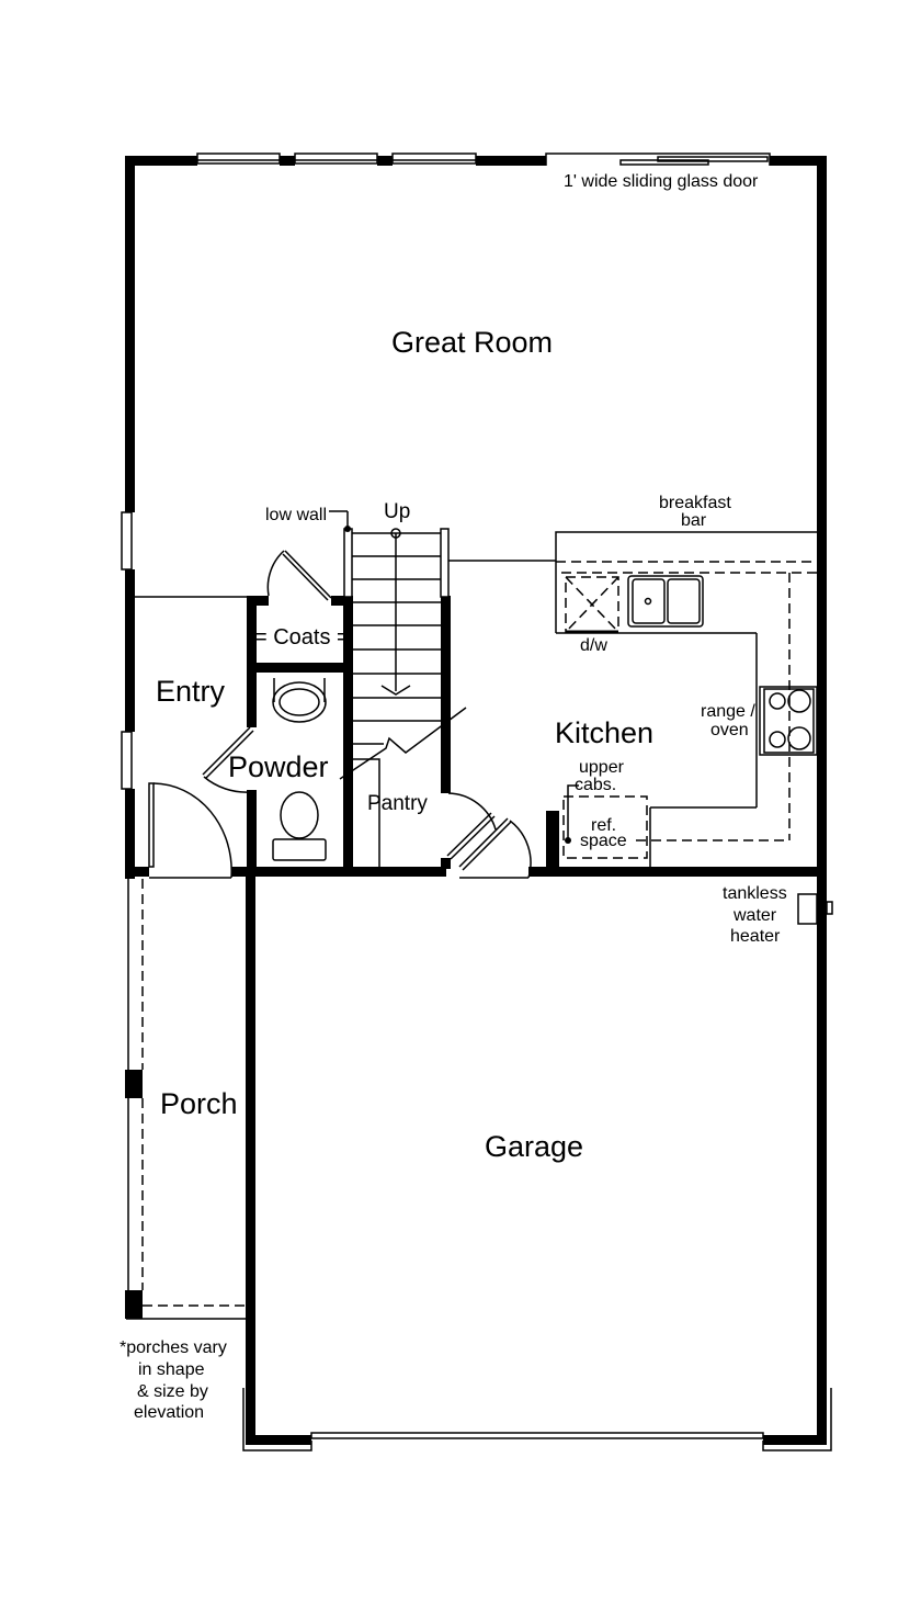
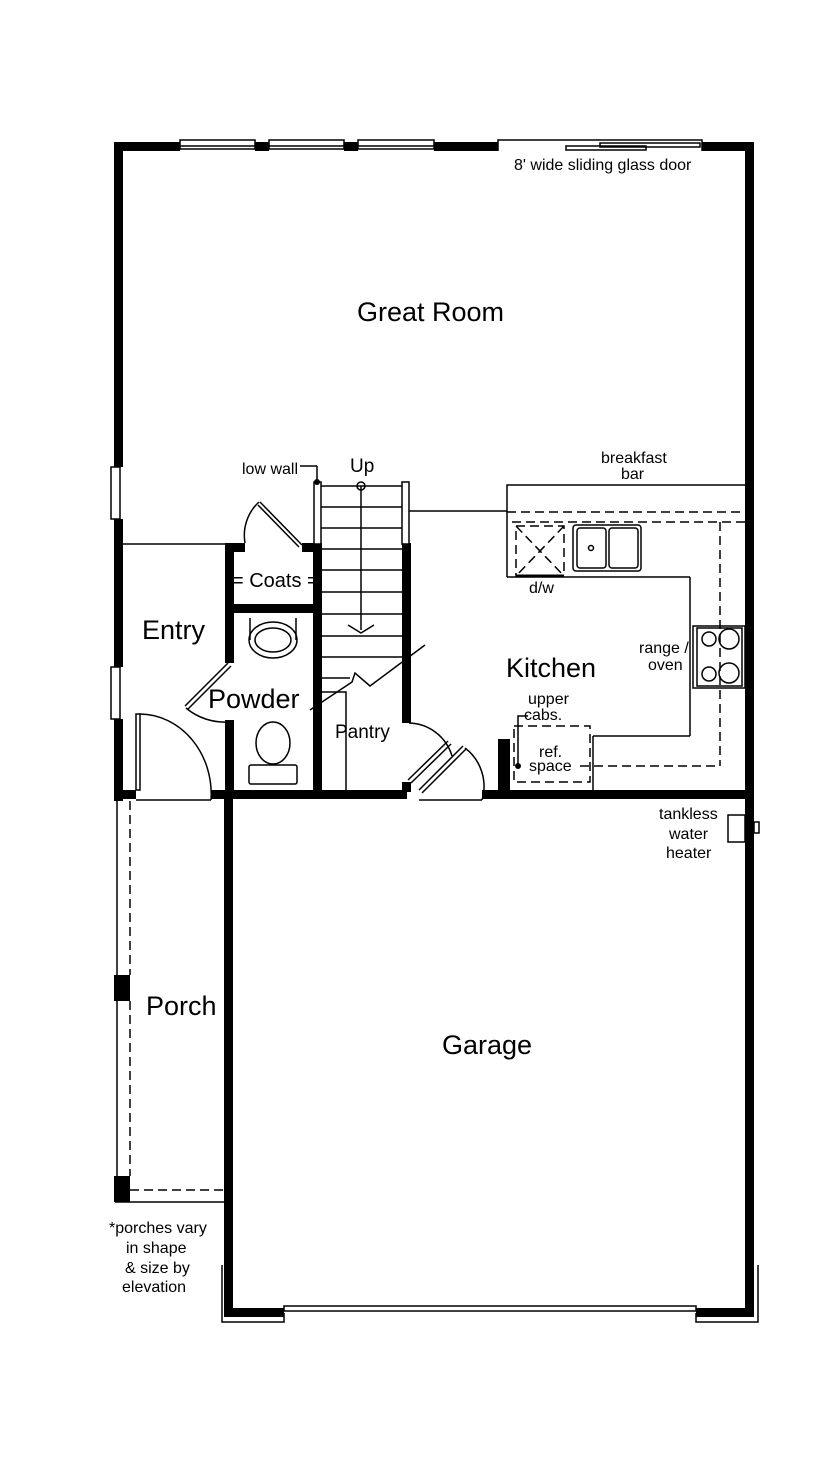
  Great Room
  Entry
  = Coats =
  Powder
  Pantry
  Kitchen
  Porch
  Garage
- 1' wide sliding glass door
+ 8' wide sliding glass door
  low wall
  Up
  breakfast
  bar
  d/w
  range /
  oven
  upper
  cabs.
  ref.
  space
  tankless
  water
  heater
  *porches vary
  in shape
  & size by
  elevation
